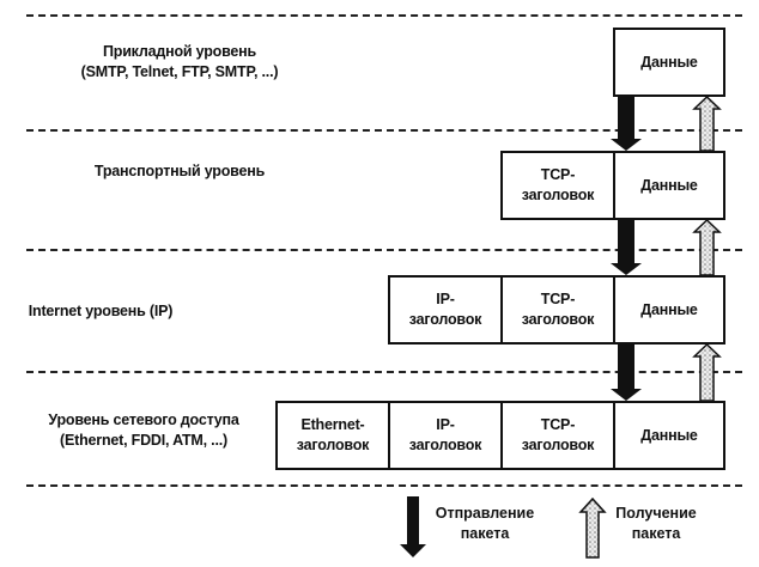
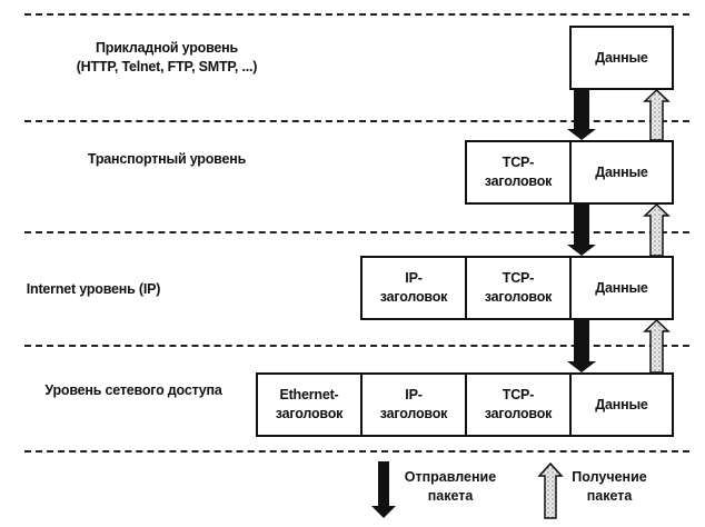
  Прикладной уровень
- (SMTP, Telnet, FTP, SMTP, ...)
+ (HTTP, Telnet, FTP, SMTP, ...)
  Транспортный уровень
  Internet уровень (IP)
  Уровень сетевого доступа
- (Ethernet, FDDI, ATM, ...)
  Данные
  TCP-
  заголовок
  Данные
  IP-
  заголовок
  TCP-
  заголовок
  Данные
  Ethernet-
  заголовок
  IP-
  заголовок
  TCP-
  заголовок
  Данные
  Отправление
  пакета
  Получение
  пакета
